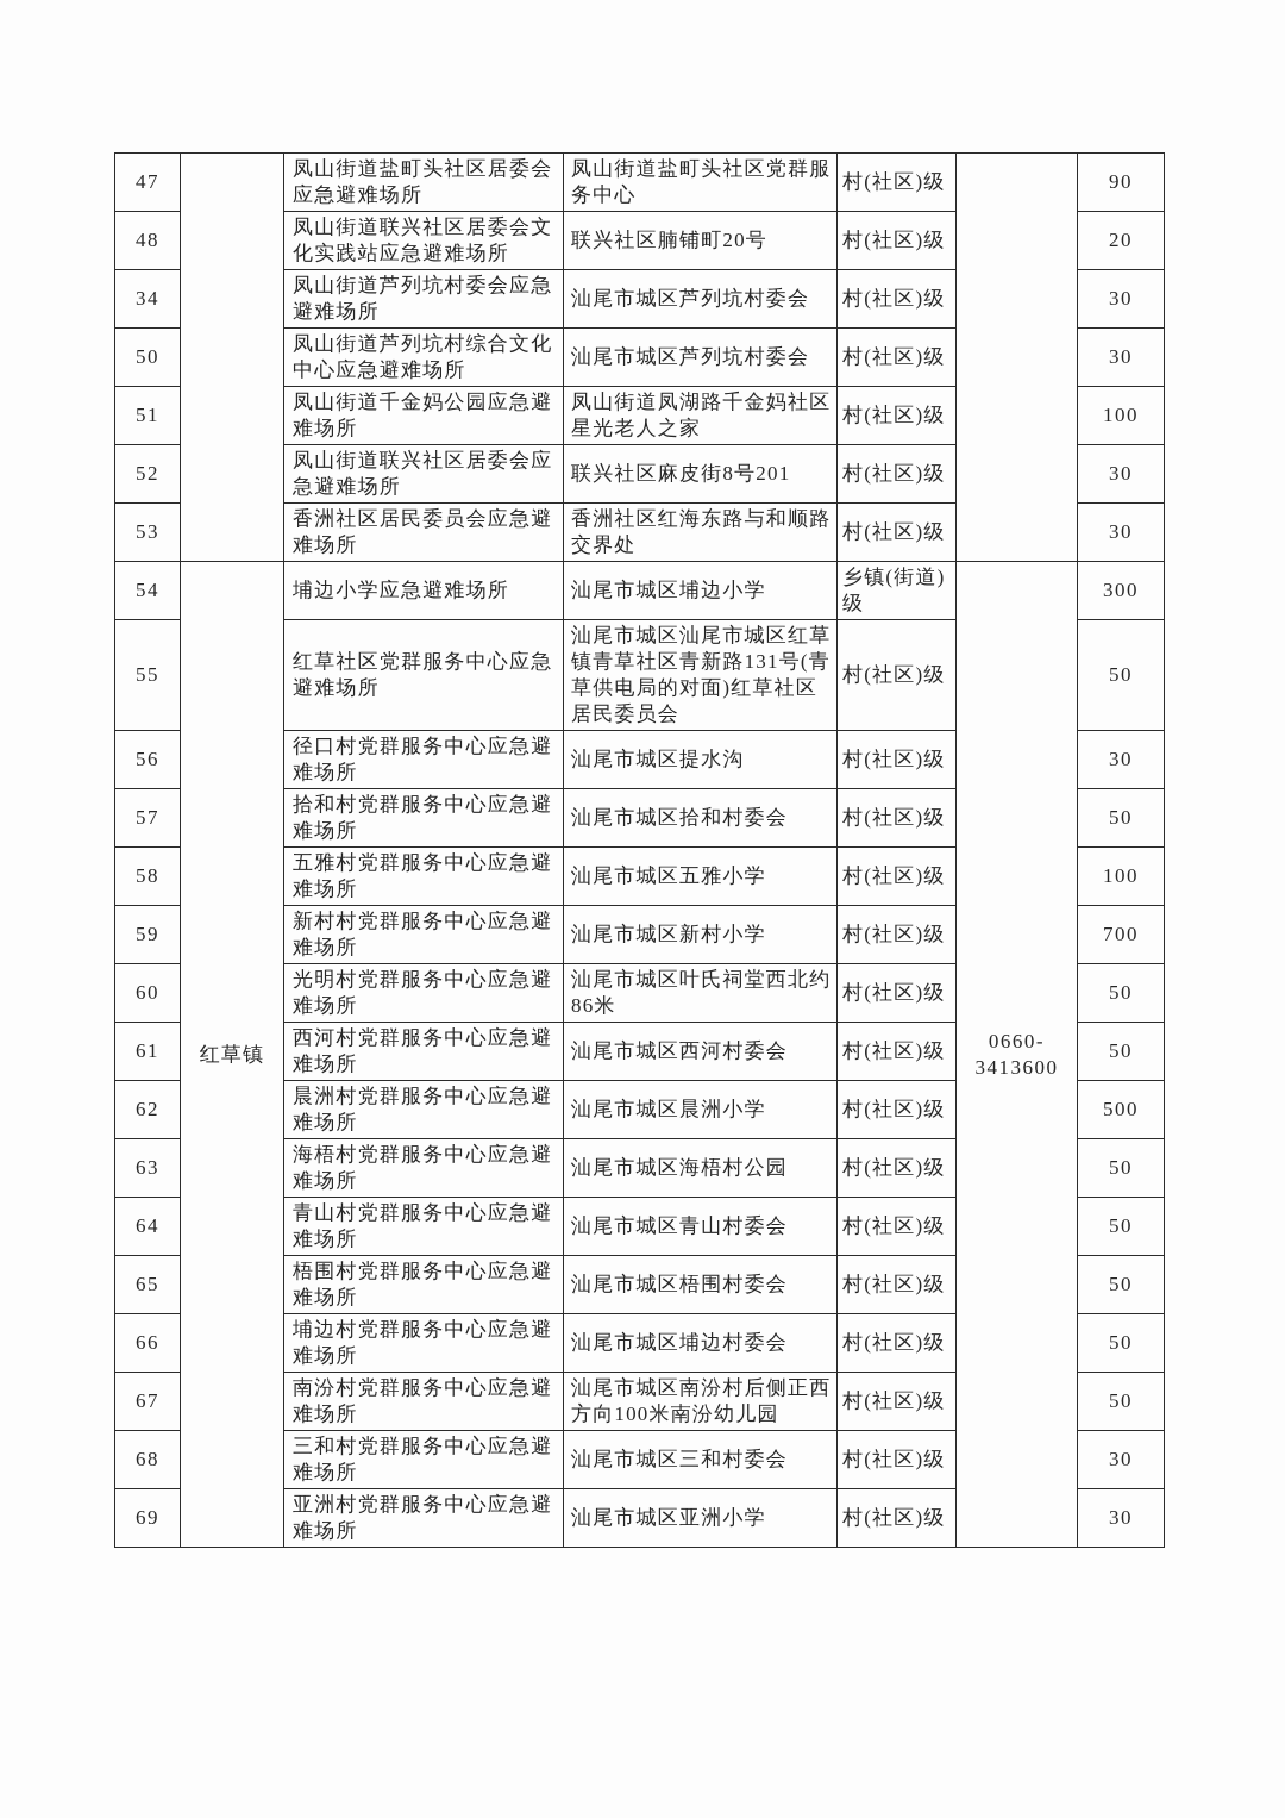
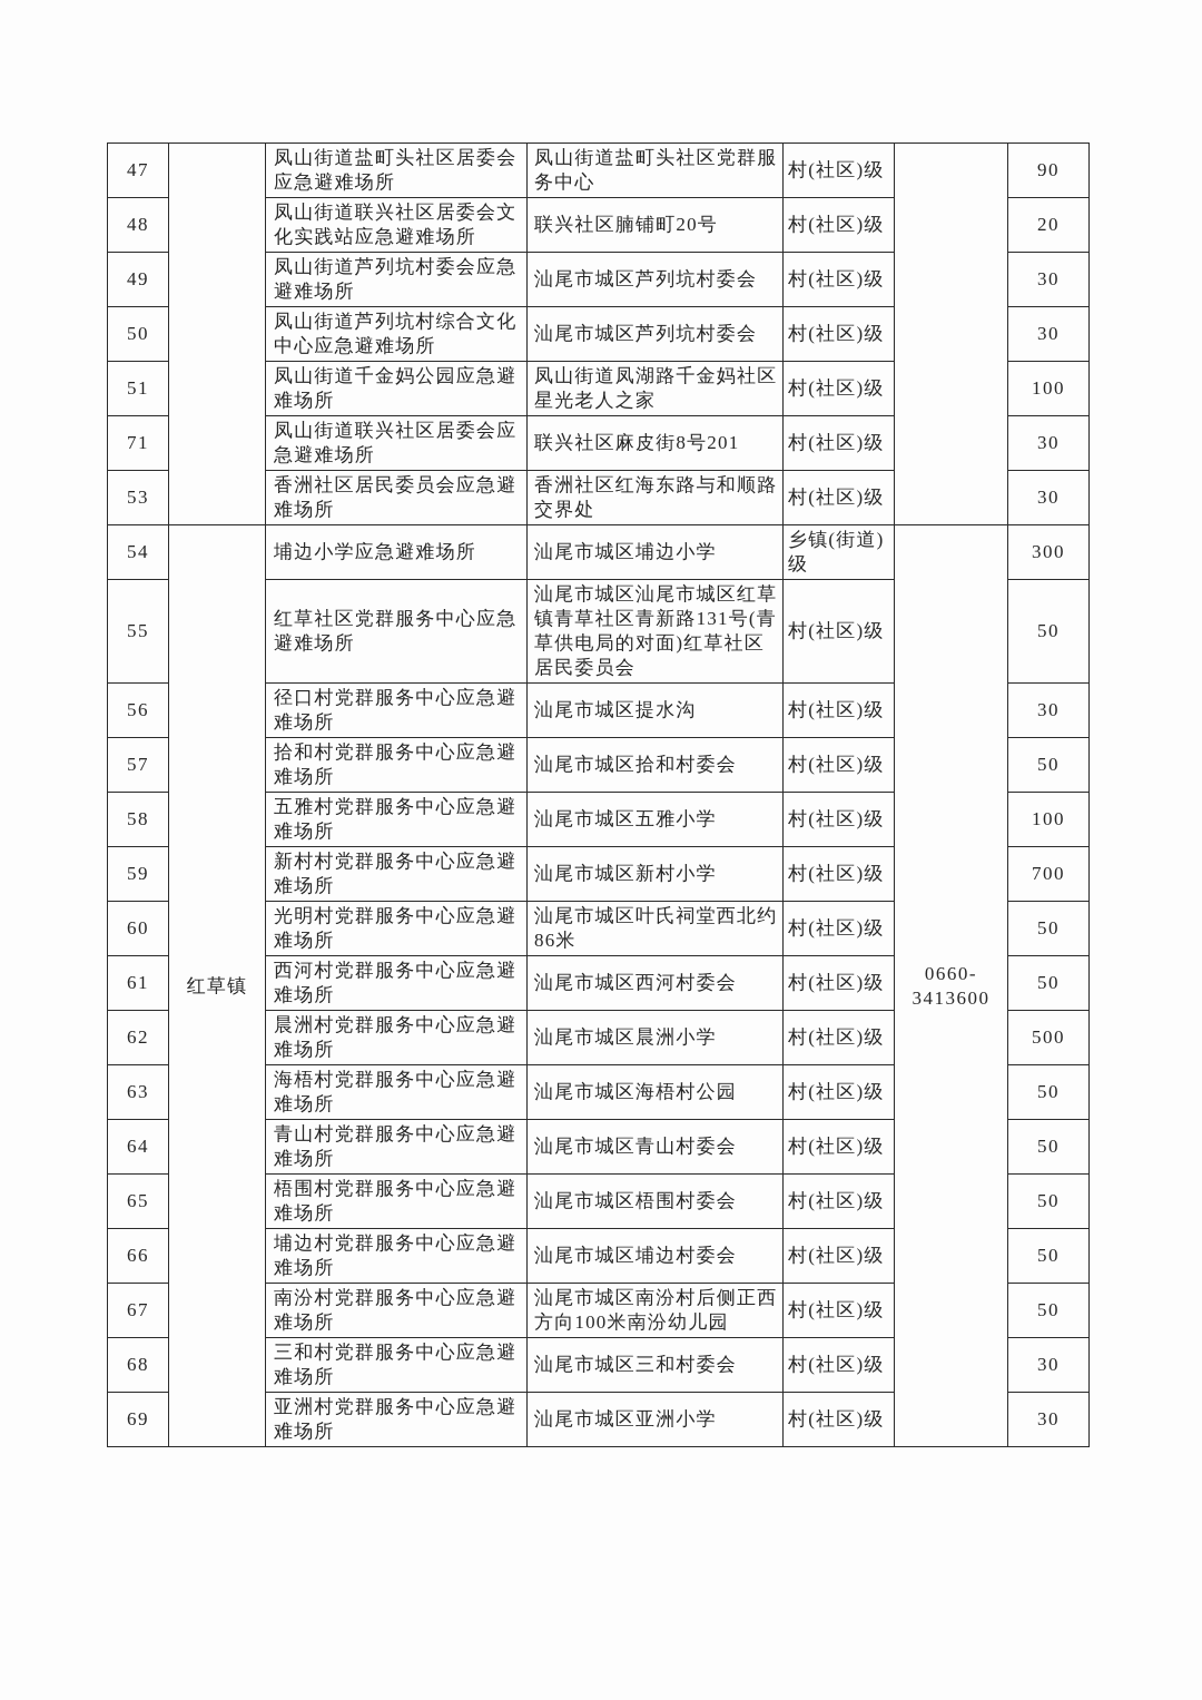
  47		凤山街道盐町头社区居委会应急避难场所	凤山街道盐町头社区党群服务中心	村(社区)级		90
  48	凤山街道联兴社区居委会文化实践站应急避难场所	联兴社区腩铺町20号	村(社区)级	20
- 34	凤山街道芦列坑村委会应急避难场所	汕尾市城区芦列坑村委会	村(社区)级	30
+ 49	凤山街道芦列坑村委会应急避难场所	汕尾市城区芦列坑村委会	村(社区)级	30
  50	凤山街道芦列坑村综合文化中心应急避难场所	汕尾市城区芦列坑村委会	村(社区)级	30
  51	凤山街道千金妈公园应急避难场所	凤山街道凤湖路千金妈社区星光老人之家	村(社区)级	100
- 52	凤山街道联兴社区居委会应急避难场所	联兴社区麻皮街8号201	村(社区)级	30
+ 71	凤山街道联兴社区居委会应急避难场所	联兴社区麻皮街8号201	村(社区)级	30
  53	香洲社区居民委员会应急避难场所	香洲社区红海东路与和顺路交界处	村(社区)级	30
  54	红草镇	埔边小学应急避难场所	汕尾市城区埔边小学	乡镇(街道)级	0660-3413600	300
  55	红草社区党群服务中心应急避难场所	汕尾市城区汕尾市城区红草镇青草社区青新路131号(青草供电局的对面)红草社区居民委员会	村(社区)级	50
  56	径口村党群服务中心应急避难场所	汕尾市城区提水沟	村(社区)级	30
  57	拾和村党群服务中心应急避难场所	汕尾市城区拾和村委会	村(社区)级	50
  58	五雅村党群服务中心应急避难场所	汕尾市城区五雅小学	村(社区)级	100
  59	新村村党群服务中心应急避难场所	汕尾市城区新村小学	村(社区)级	700
  60	光明村党群服务中心应急避难场所	汕尾市城区叶氏祠堂西北约86米	村(社区)级	50
  61	西河村党群服务中心应急避难场所	汕尾市城区西河村委会	村(社区)级	50
  62	晨洲村党群服务中心应急避难场所	汕尾市城区晨洲小学	村(社区)级	500
  63	海梧村党群服务中心应急避难场所	汕尾市城区海梧村公园	村(社区)级	50
  64	青山村党群服务中心应急避难场所	汕尾市城区青山村委会	村(社区)级	50
  65	梧围村党群服务中心应急避难场所	汕尾市城区梧围村委会	村(社区)级	50
  66	埔边村党群服务中心应急避难场所	汕尾市城区埔边村委会	村(社区)级	50
  67	南汾村党群服务中心应急避难场所	汕尾市城区南汾村后侧正西方向100米南汾幼儿园	村(社区)级	50
  68	三和村党群服务中心应急避难场所	汕尾市城区三和村委会	村(社区)级	30
  69	亚洲村党群服务中心应急避难场所	汕尾市城区亚洲小学	村(社区)级	30
